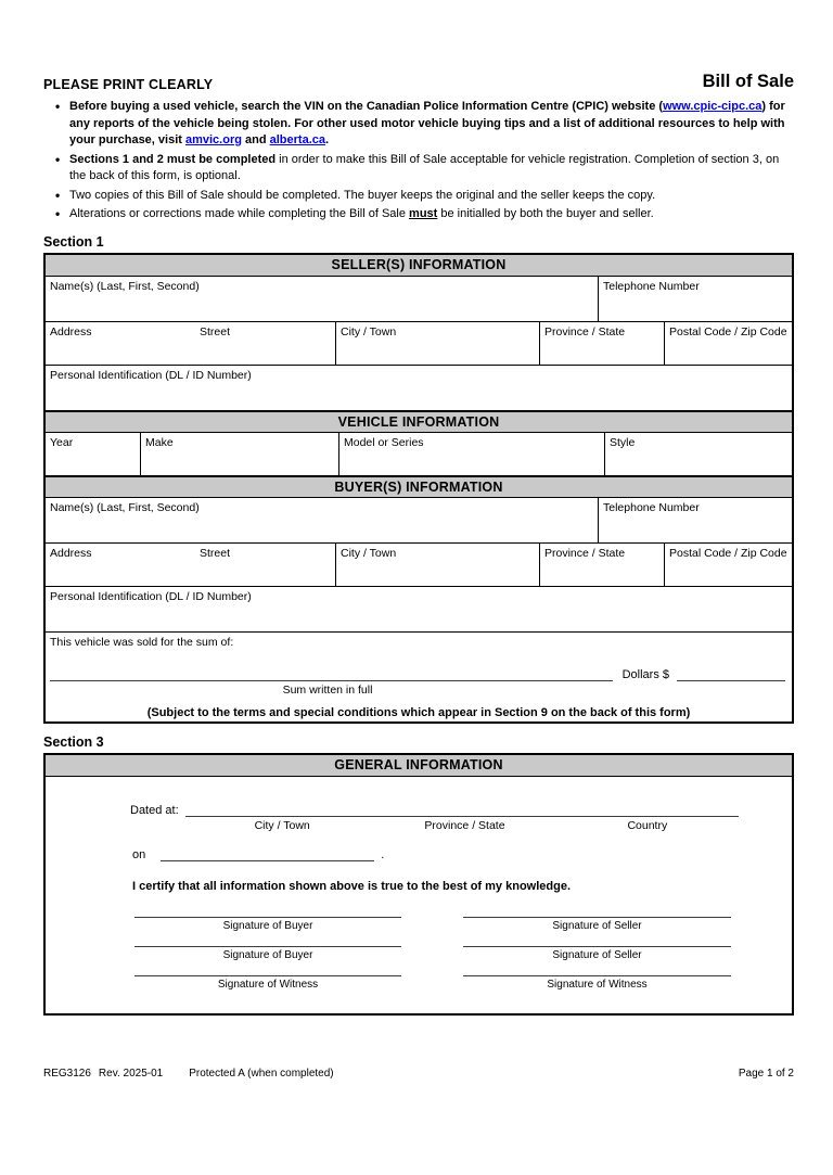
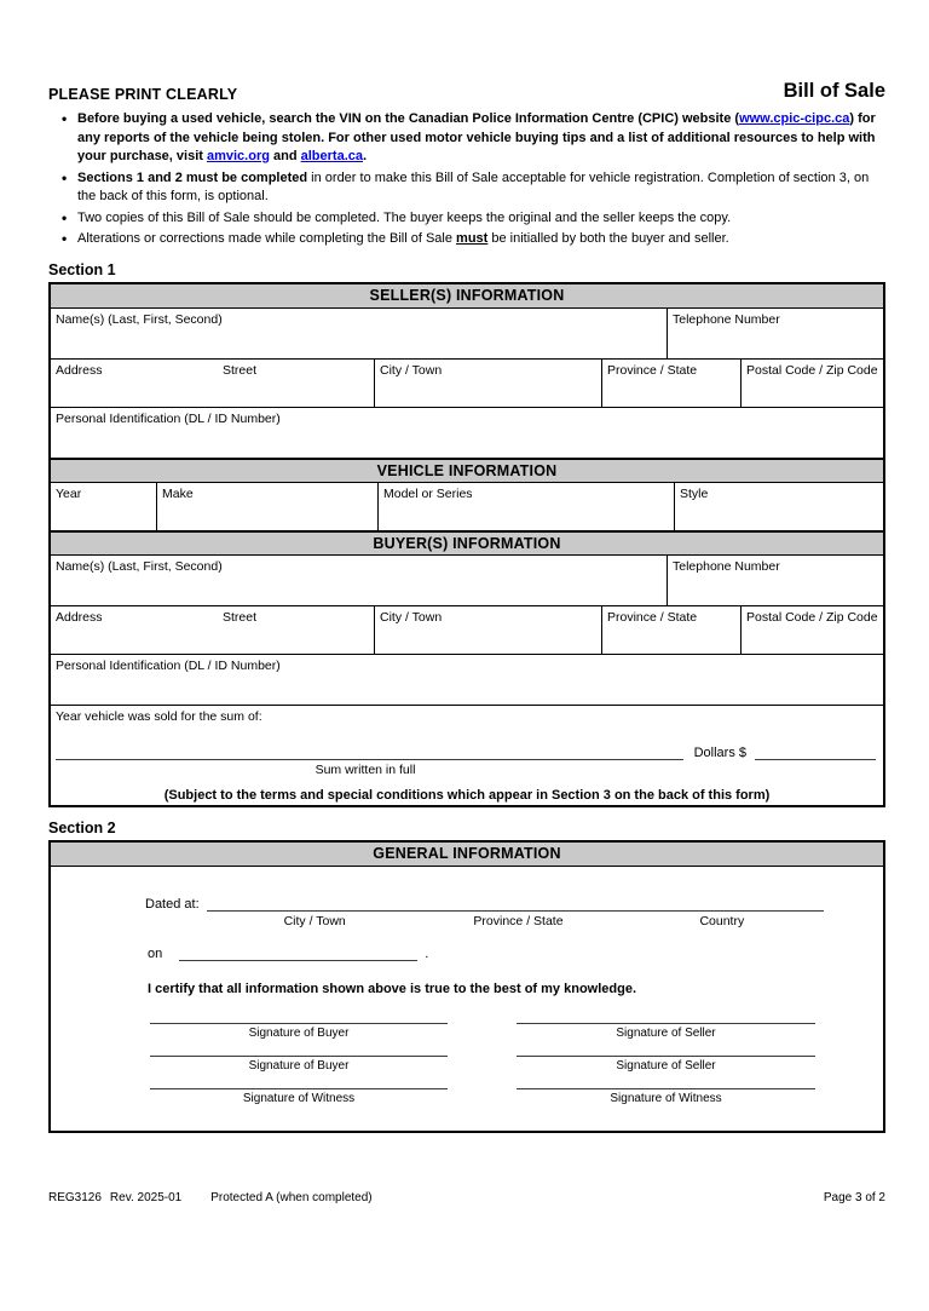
  PLEASE PRINT CLEARLY
  Bill of Sale
  Before buying a used vehicle, search the VIN on the Canadian Police Information Centre (CPIC) website (www.cpic-cipc.ca) for any reports of the vehicle being stolen. For other used motor vehicle buying tips and a list of additional resources to help with your purchase, visit amvic.org and alberta.ca.
  Sections 1 and 2 must be completed in order to make this Bill of Sale acceptable for vehicle registration. Completion of section 3, on the back of this form, is optional.
  Two copies of this Bill of Sale should be completed. The buyer keeps the original and the seller keeps the copy.
  Alterations or corrections made while completing the Bill of Sale must be initialled by both the buyer and seller.
  Section 1
  SELLER(S) INFORMATION
  Name(s) (Last, First, Second)
  Telephone Number
  Address
  Street
  City / Town
  Province / State
  Postal Code / Zip Code
  Personal Identification (DL / ID Number)
  VEHICLE INFORMATION
  Year
  Make
  Model or Series
  Style
  BUYER(S) INFORMATION
  Name(s) (Last, First, Second)
  Telephone Number
  Address
  Street
  City / Town
  Province / State
  Postal Code / Zip Code
  Personal Identification (DL / ID Number)
- This vehicle was sold for the sum of:
+ Year vehicle was sold for the sum of:
  Dollars $
  Sum written in full
- (Subject to the terms and special conditions which appear in Section 9 on the back of this form)
+ (Subject to the terms and special conditions which appear in Section 3 on the back of this form)
- Section 3
+ Section 2
  GENERAL INFORMATION
  Dated at:
  City / Town
  Province / State
  Country
  on
  .
  I certify that all information shown above is true to the best of my knowledge.
  Signature of Buyer
  Signature of Seller
  Signature of Buyer
  Signature of Seller
  Signature of Witness
  Signature of Witness
  REG3126
  Rev. 2025-01
  Protected A (when completed)
- Page 1 of 2
+ Page 3 of 2
